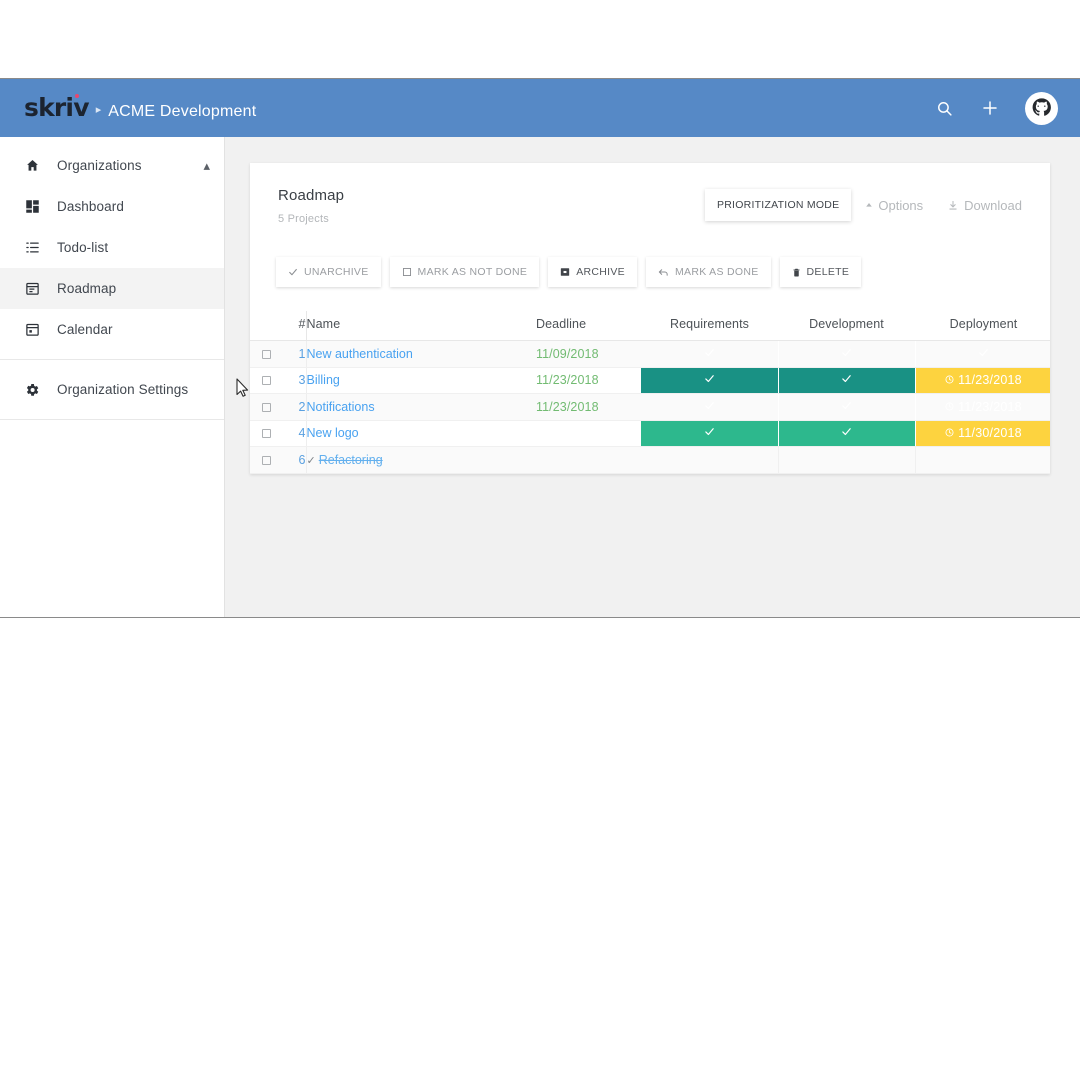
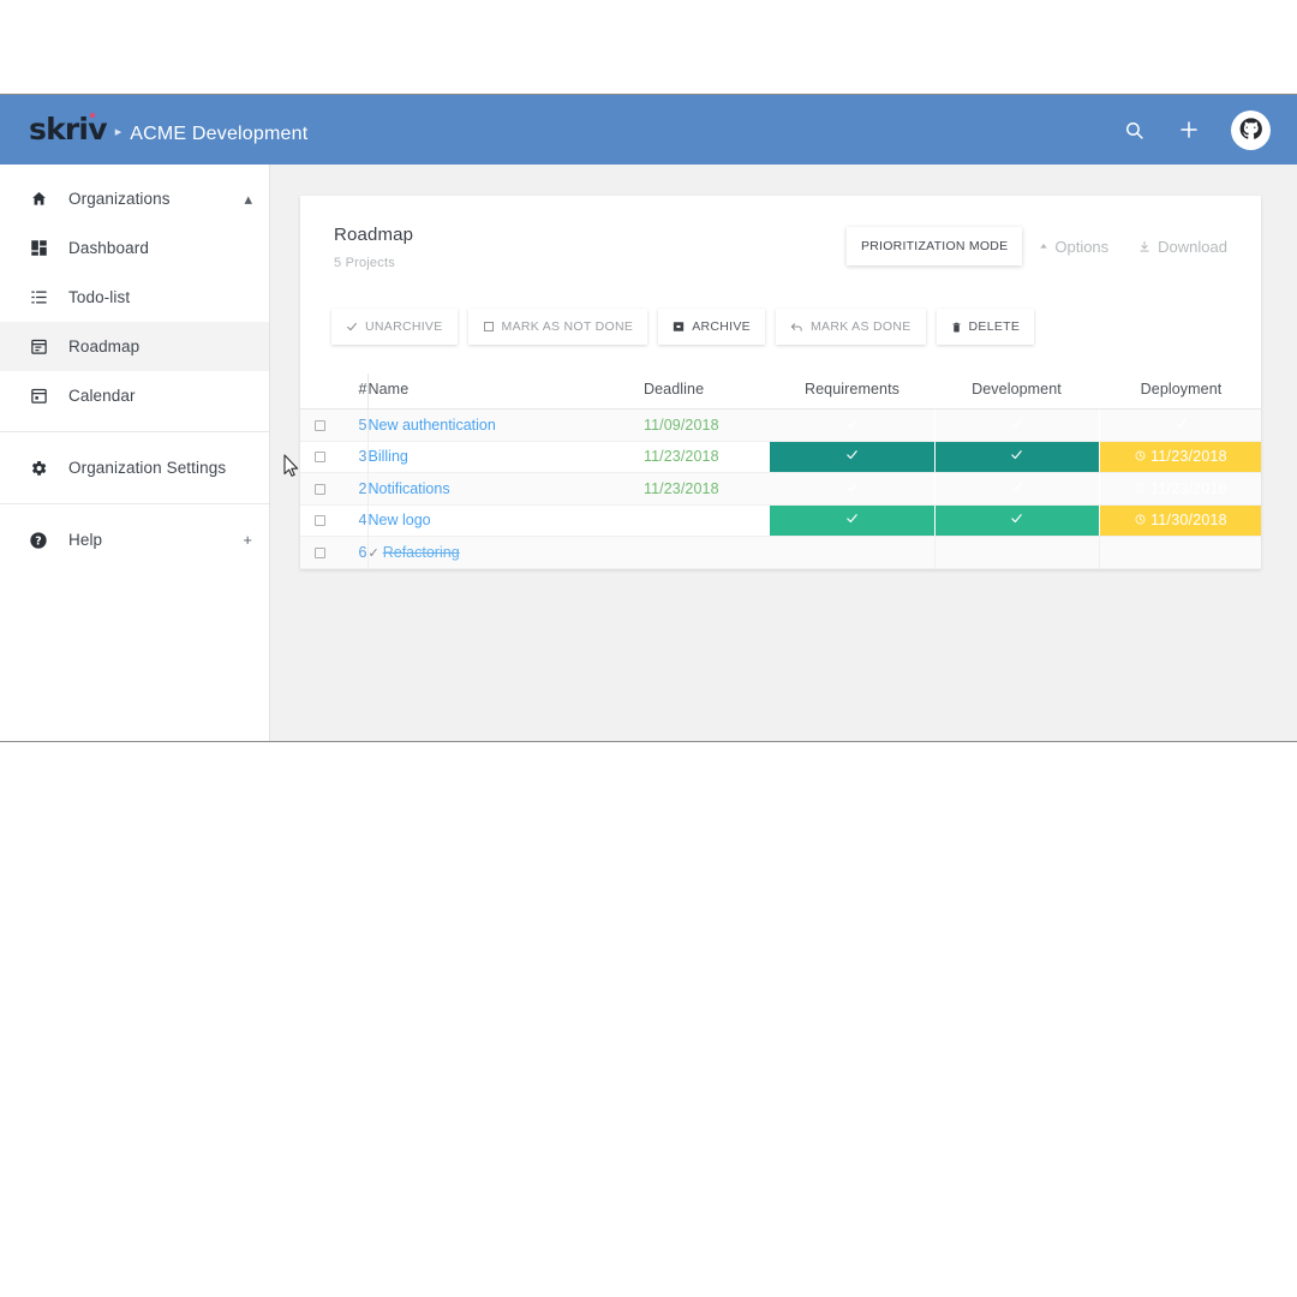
  skriv
  ▸
  ACME Development
  Organizations
  ▴
  Dashboard
  Todo-list
  Roadmap
  Calendar
  Organization Settings
+ ?
+ Help
+ +
  Roadmap
  5 Projects
  PRIORITIZATION MODE
  Options
  Download
  UNARCHIVE
  MARK AS NOT DONE
  ARCHIVE
  MARK AS DONE
  DELETE
  	#	Name	Deadline	Requirements	Development	Deployment
- 	1	New authentication	11/09/2018
+ 	5	New authentication	11/09/2018
  	3	Billing	11/23/2018			11/23/2018
  	2	Notifications	11/23/2018
  	4	New logo				11/30/2018
  	6	✓ Refactoring
